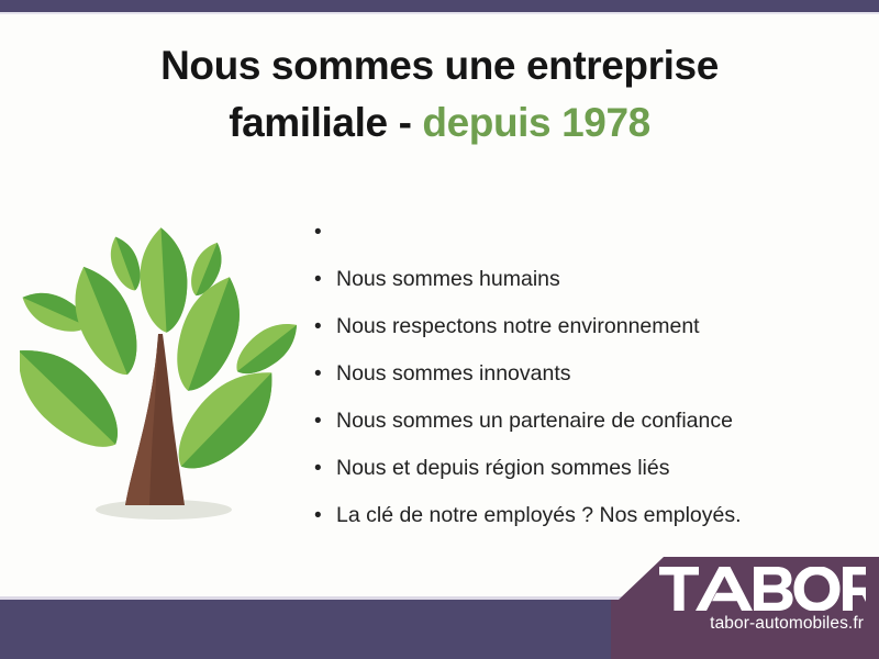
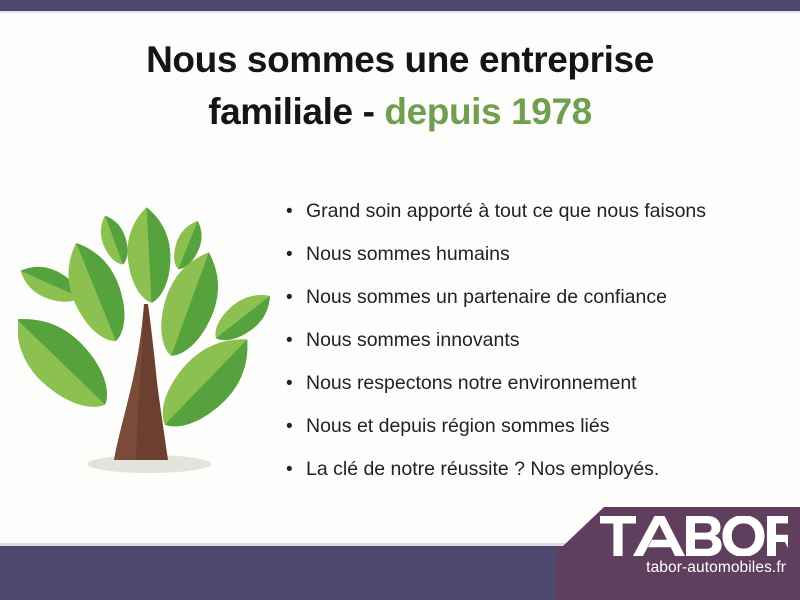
  Nous sommes une entreprise
  familiale - depuis 1978
  •
+ Grand soin apporté à tout ce que nous faisons
  •
  Nous sommes humains
  •
- Nous respectons notre environnement
+ Nous sommes un partenaire de confiance
  •
  Nous sommes innovants
  •
- Nous sommes un partenaire de confiance
+ Nous respectons notre environnement
  •
  Nous et depuis région sommes liés
  •
- La clé de notre employés ? Nos employés.
+ La clé de notre réussite ? Nos employés.
  tabor-automobiles.fr
